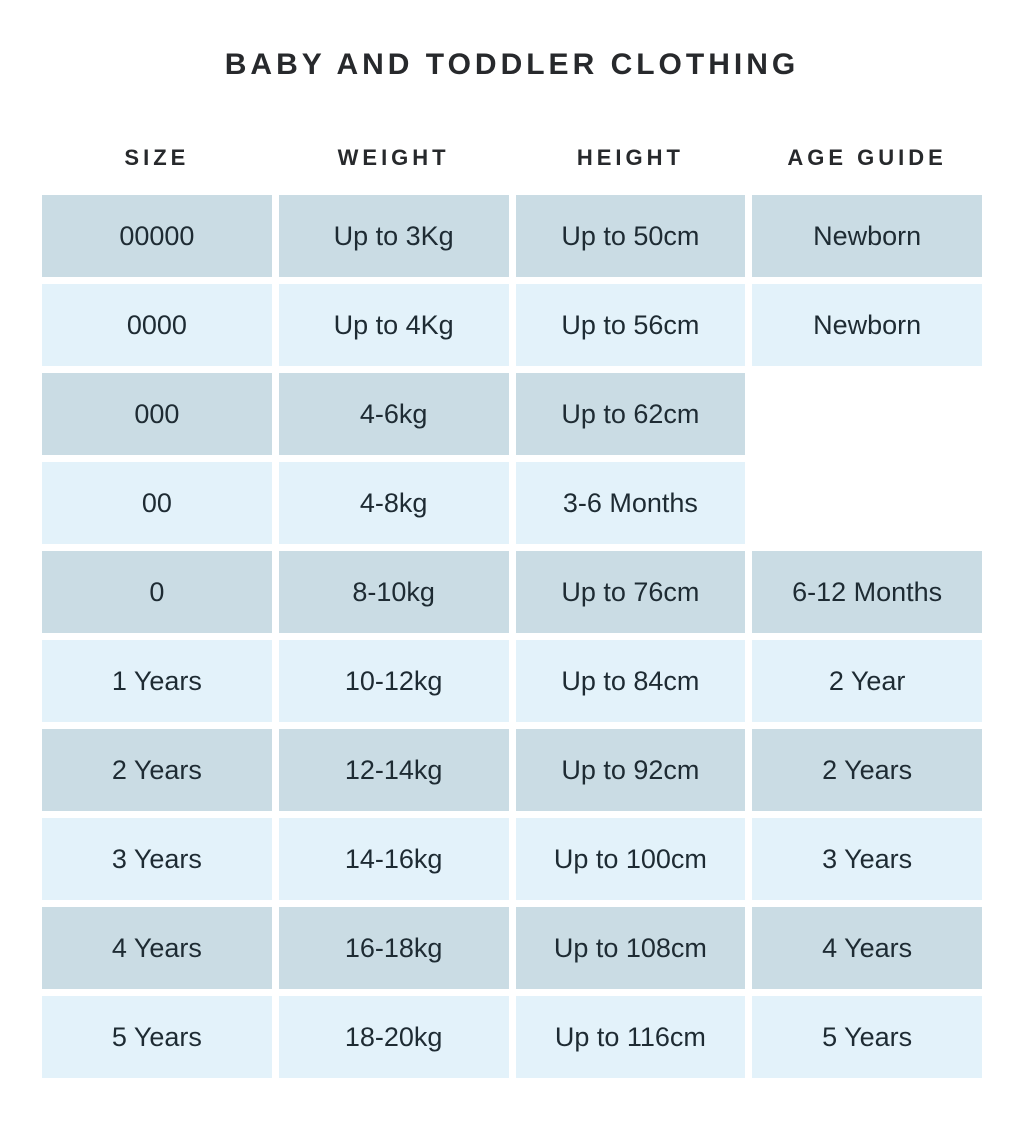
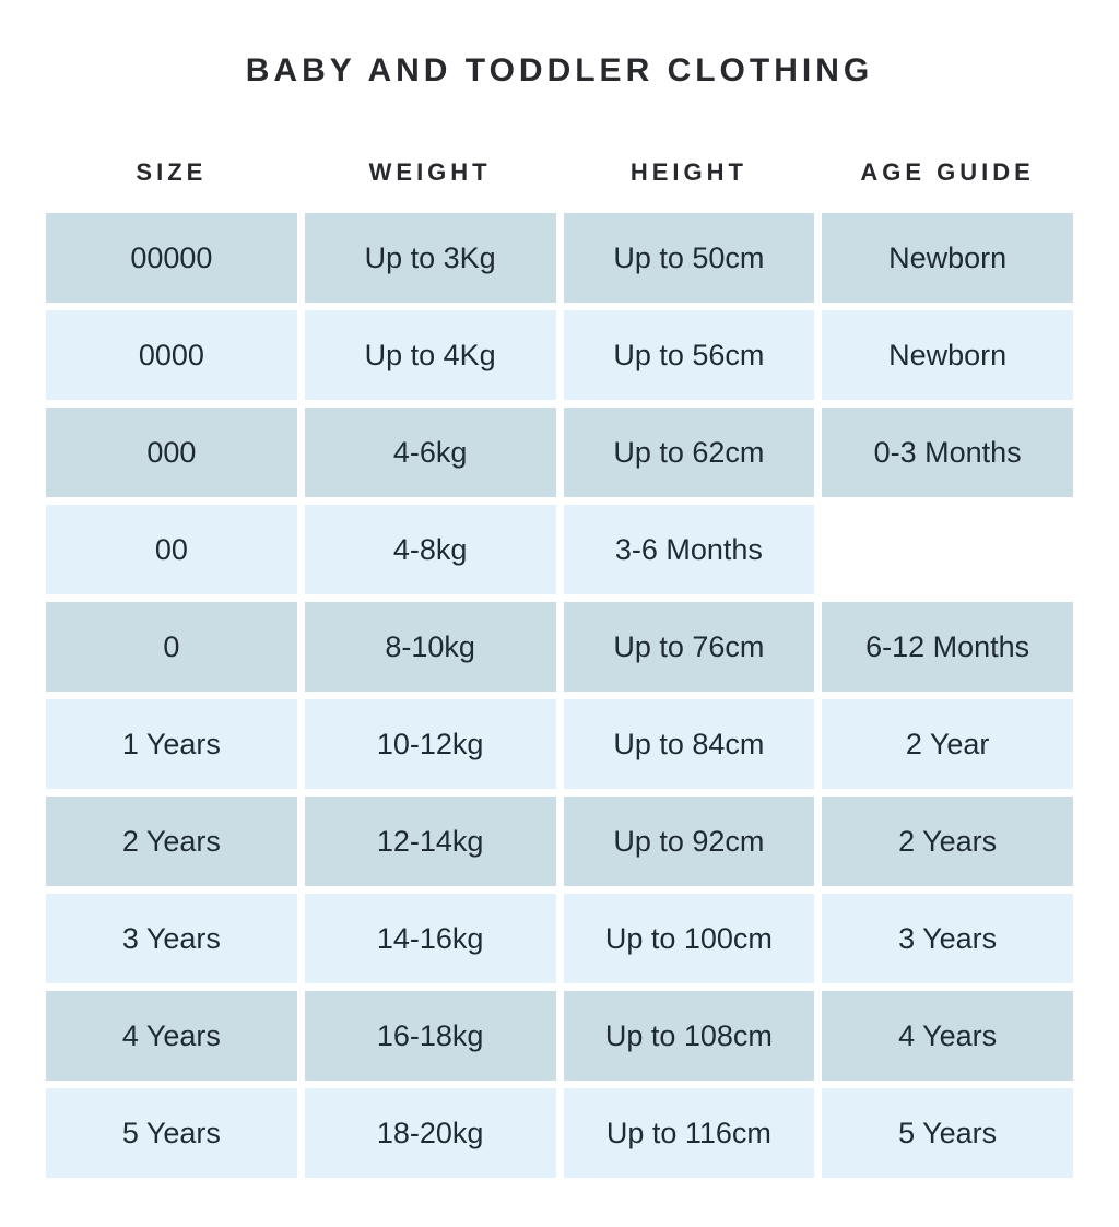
  BABY AND TODDLER CLOTHING
  SIZE
  WEIGHT
  HEIGHT
  AGE GUIDE
  00000
  Up to 3Kg
  Up to 50cm
  Newborn
  0000
  Up to 4Kg
  Up to 56cm
  Newborn
  000
  4-6kg
  Up to 62cm
+ 0-3 Months
  00
  4-8kg
  3-6 Months
  0
  8-10kg
  Up to 76cm
  6-12 Months
  1 Years
  10-12kg
  Up to 84cm
  2 Year
  2 Years
  12-14kg
  Up to 92cm
  2 Years
  3 Years
  14-16kg
  Up to 100cm
  3 Years
  4 Years
  16-18kg
  Up to 108cm
  4 Years
  5 Years
  18-20kg
  Up to 116cm
  5 Years
